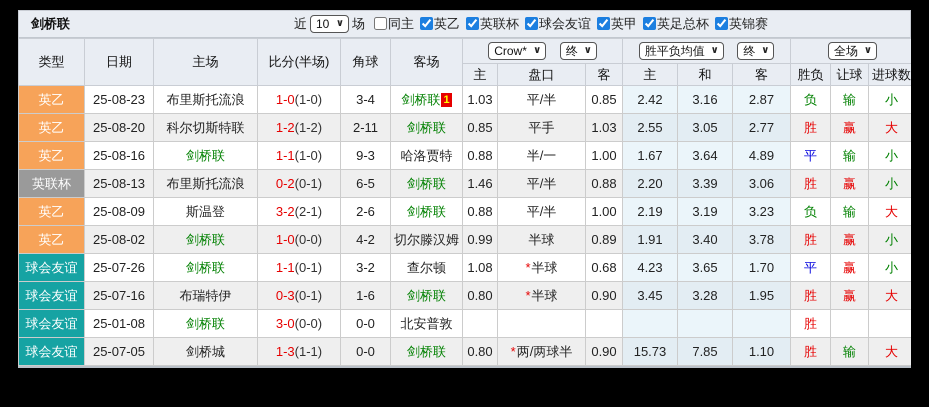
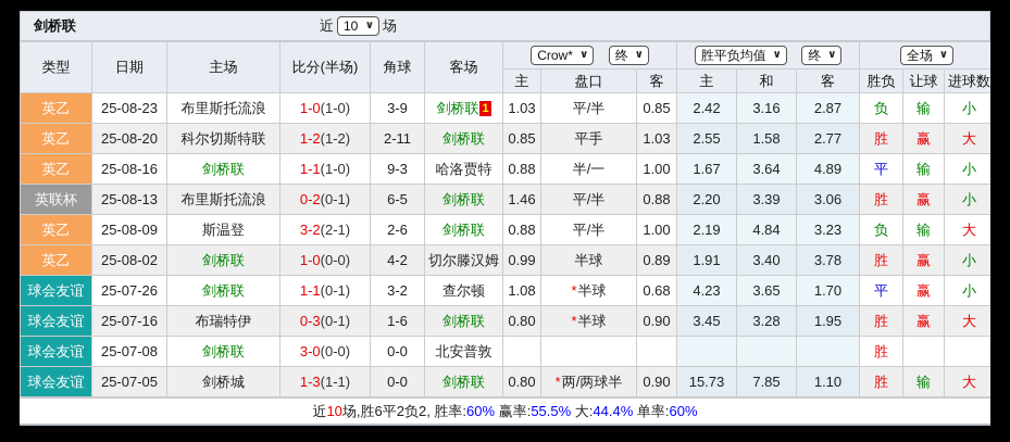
  剑桥联
  近
  10
  场
- 同主
- 英乙
- 英联杯
- 球会友谊
- 英甲
- 英足总杯
- 英锦赛
  类型	日期	主场	比分(半场)	角球	客场	Crow* 终	胜平负均值 终	全场
  主	盘口	客	主	和	客	胜负	让球	进球数
- 英乙	25-08-23	布里斯托流浪	1-0(1-0)	3-4	剑桥联 1	1.03	平/半	0.85	2.42	3.16	2.87	负	输	小
+ 英乙	25-08-23	布里斯托流浪	1-0(1-0)	3-9	剑桥联 1	1.03	平/半	0.85	2.42	3.16	2.87	负	输	小
- 英乙	25-08-20	科尔切斯特联	1-2(1-2)	2-11	剑桥联	0.85	平手	1.03	2.55	3.05	2.77	胜	赢	大
+ 英乙	25-08-20	科尔切斯特联	1-2(1-2)	2-11	剑桥联	0.85	平手	1.03	2.55	1.58	2.77	胜	赢	大
  英乙	25-08-16	剑桥联	1-1(1-0)	9-3	哈洛贾特	0.88	半/一	1.00	1.67	3.64	4.89	平	输	小
  英联杯	25-08-13	布里斯托流浪	0-2(0-1)	6-5	剑桥联	1.46	平/半	0.88	2.20	3.39	3.06	胜	赢	小
- 英乙	25-08-09	斯温登	3-2(2-1)	2-6	剑桥联	0.88	平/半	1.00	2.19	3.19	3.23	负	输	大
+ 英乙	25-08-09	斯温登	3-2(2-1)	2-6	剑桥联	0.88	平/半	1.00	2.19	4.84	3.23	负	输	大
  英乙	25-08-02	剑桥联	1-0(0-0)	4-2	切尔滕汉姆	0.99	半球	0.89	1.91	3.40	3.78	胜	赢	小
  球会友谊	25-07-26	剑桥联	1-1(0-1)	3-2	查尔顿	1.08	*半球	0.68	4.23	3.65	1.70	平	赢	小
  球会友谊	25-07-16	布瑞特伊	0-3(0-1)	1-6	剑桥联	0.80	*半球	0.90	3.45	3.28	1.95	胜	赢	大
- 球会友谊	25-01-08	剑桥联	3-0(0-0)	0-0	北安普敦							胜
+ 球会友谊	25-07-08	剑桥联	3-0(0-0)	0-0	北安普敦							胜
  球会友谊	25-07-05	剑桥城	1-3(1-1)	0-0	剑桥联	0.80	*两/两球半	0.90	15.73	7.85	1.10	胜	输	大
+ 近10场,胜6平2负2, 胜率:60% 赢率:55.5% 大:44.4% 单率:60%
